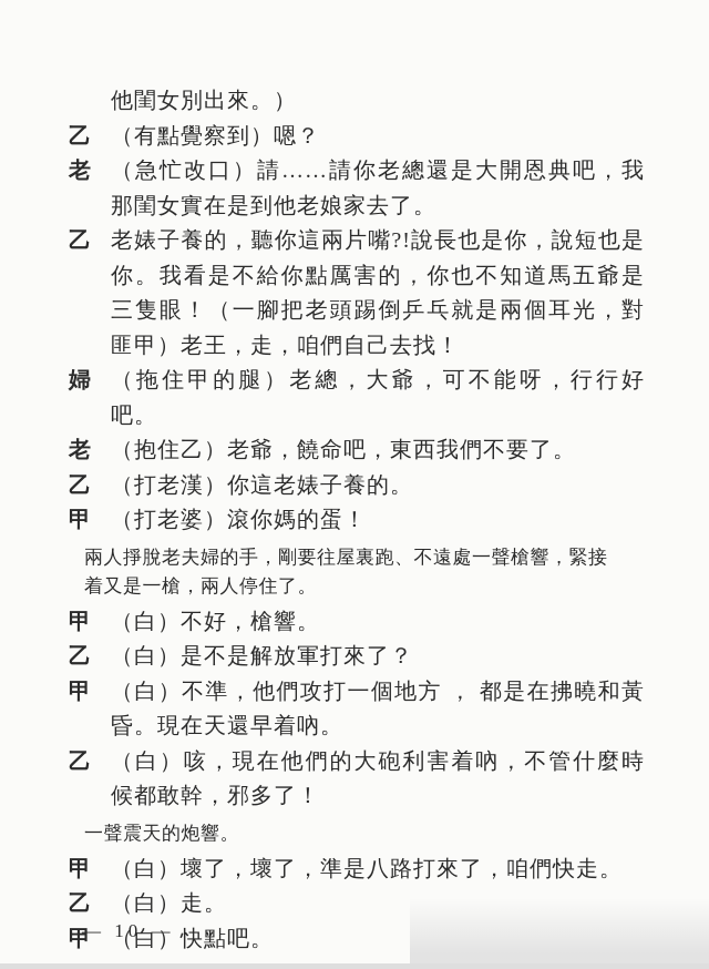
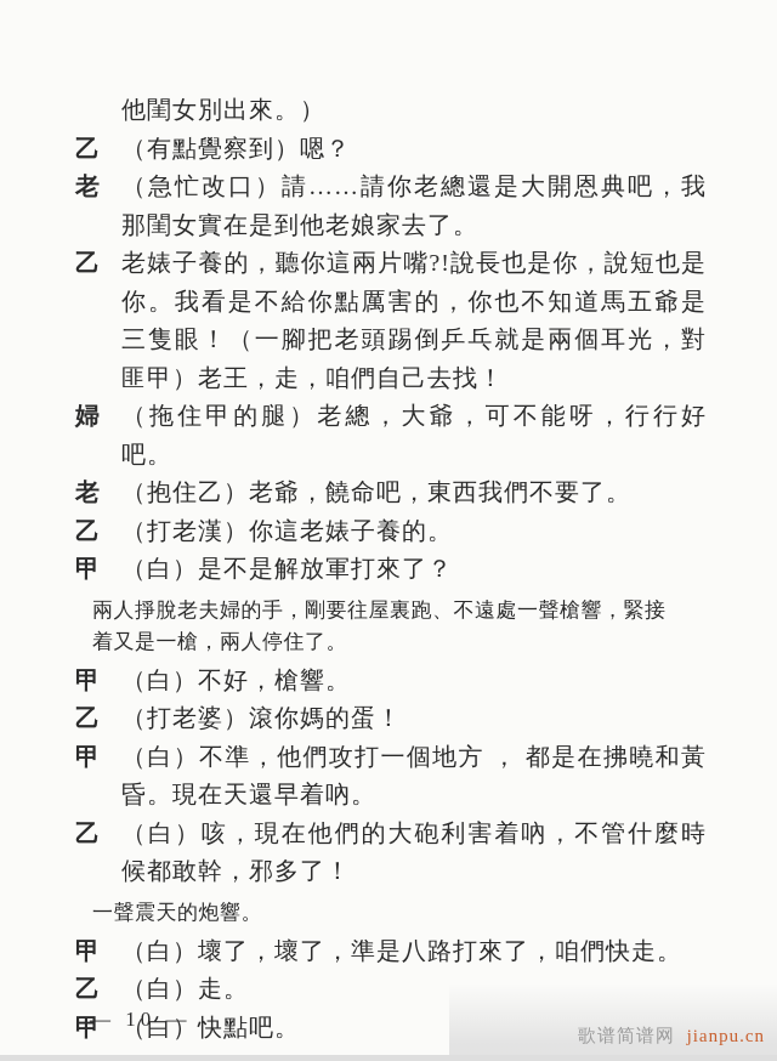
  他閨女別出來。）
  乙
  （有點覺察到）嗯？
  老
  （急忙改口）請……請你老總還是大開恩典吧，我那閨女實在是到他老娘家去了。
  乙
  老婊子養的，聽你這兩片嘴?!說長也是你，說短也是你。我看是不給你點厲害的，你也不知道馬五爺是三隻眼！（一腳把老頭踢倒乒乓就是兩個耳光，對匪甲）老王，走，咱們自己去找！
  婦
  （拖住甲的腿）老總，大爺，可不能呀，行行好吧。
  老
  （抱住乙）老爺，饒命吧，東西我們不要了。
  乙
  （打老漢）你這老婊子養的。
  甲
- （打老婆）滾你媽的蛋！
+ （白）是不是解放軍打來了？
  兩人掙脫老夫婦的手，剛要往屋裏跑、不遠處一聲槍響，緊接着又是一槍，兩人停住了。
  甲
  （白）不好，槍響。
  乙
- （白）是不是解放軍打來了？
+ （打老婆）滾你媽的蛋！
  甲
  （白）不準，他們攻打一個地方 ， 都是在拂曉和黃昏。現在天還早着吶。
  乙
  （白）咳，現在他們的大砲利害着吶，不管什麼時候都敢幹，邪多了！
  一聲震天的炮響。
  甲
  （白）壞了，壞了，準是八路打來了，咱們快走。
  乙
  （白）走。
  甲
  （白）快點吧。
  — 10 —
+ 歌谱简谱网 jianpu.cn
